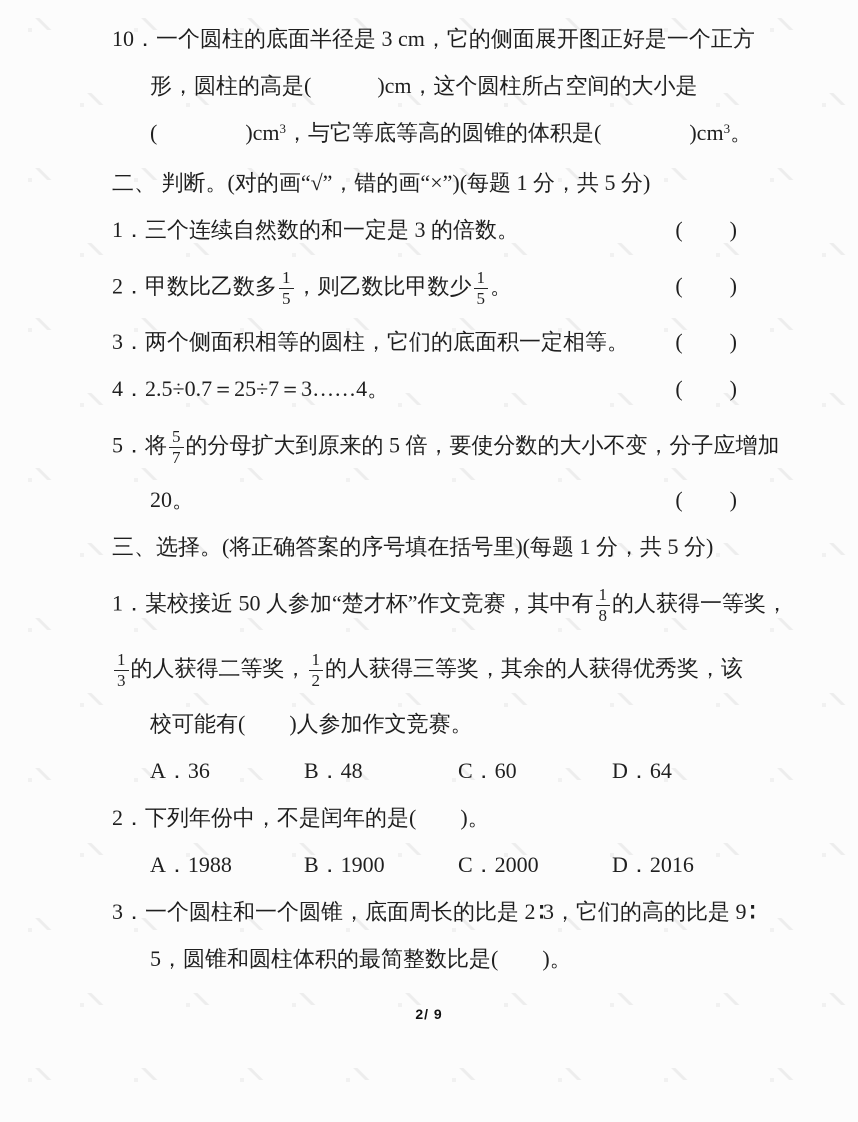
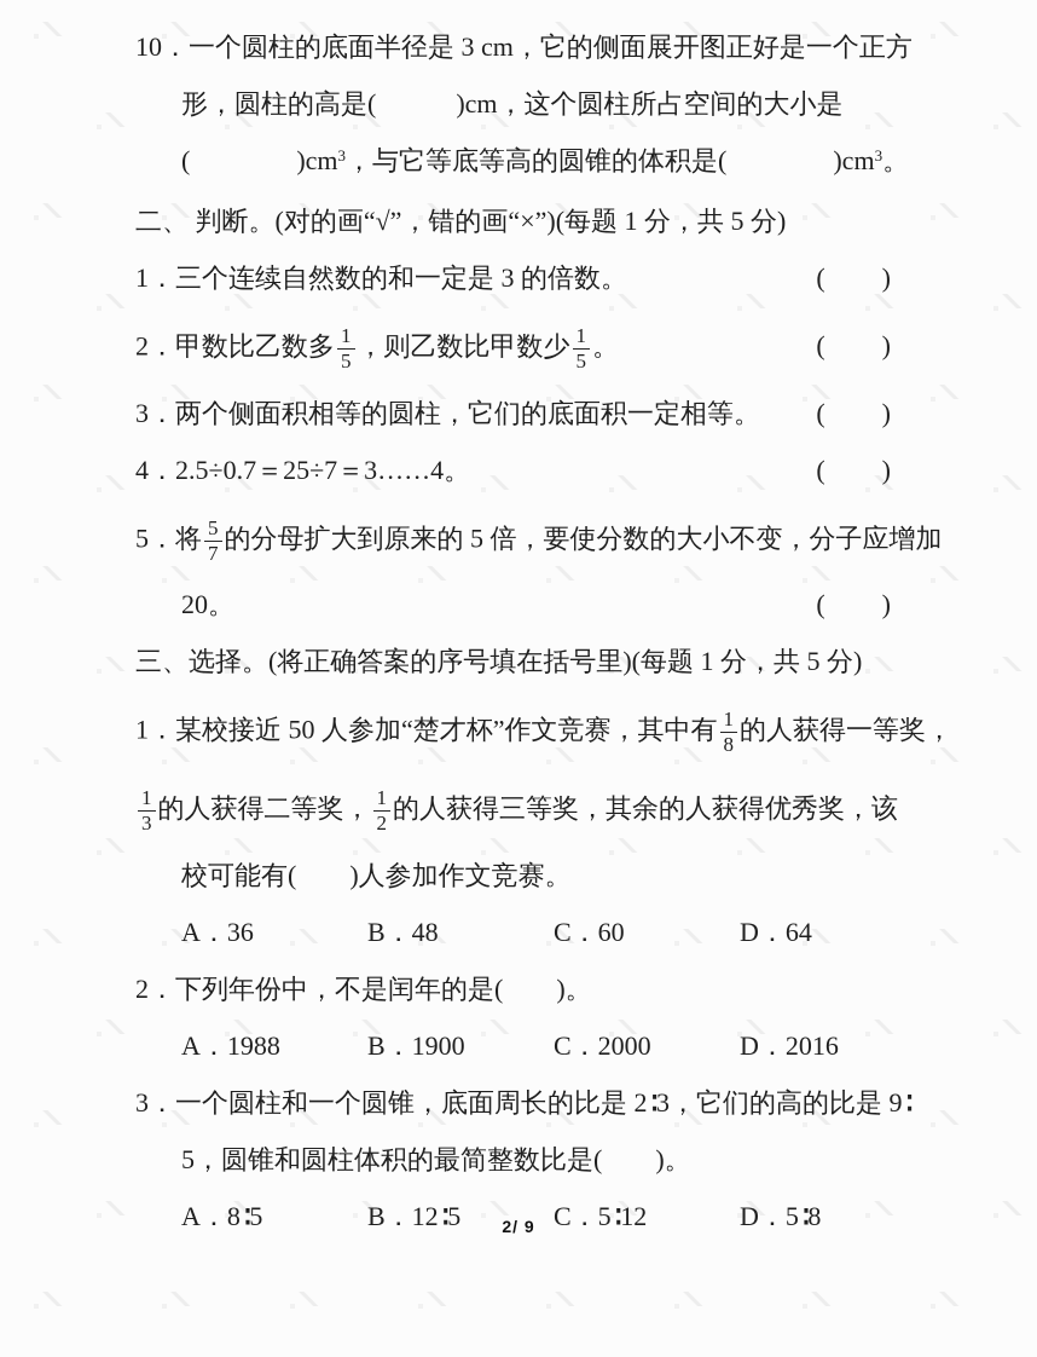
  10．一个圆柱的底面半径是 3 cm，它的侧面展开图正好是一个正方
  形，圆柱的高是( )cm，这个圆柱所占空间的大小是
  ( )cm3，与它等底等高的圆锥的体积是( )cm3。
  二、 判断。(对的画“√”，错的画“×”)(每题 1 分，共 5 分)
  1．三个连续自然数的和一定是 3 的倍数。
  ( )
  2．甲数比乙数多
  1
  5
  ，则乙数比甲数少
  1
  5
  。
  ( )
  3．两个侧面积相等的圆柱，它们的底面积一定相等。
  ( )
  4．2.5÷0.7＝25÷7＝3……4。
  ( )
  5．将
  5
  7
  的分母扩大到原来的 5 倍，要使分数的大小不变，分子应增加
  20。
  ( )
  三、选择。(将正确答案的序号填在括号里)(每题 1 分，共 5 分)
  1．某校接近 50 人参加“楚才杯”作文竞赛，其中有
  1
  8
  的人获得一等奖，
  1
  3
  的人获得二等奖，
  1
  2
  的人获得三等奖，其余的人获得优秀奖，该
  校可能有( )人参加作文竞赛。
  A．36 B．48 C．60 D．64
  2．下列年份中，不是闰年的是( )。
  A．1988 B．1900 C．2000 D．2016
  3．一个圆柱和一个圆锥，底面周长的比是 2∶3，它们的高的比是 9∶
  5，圆锥和圆柱体积的最简整数比是( )。
+ A．8∶5 B．12∶5 C．5∶12 D．5∶8
  2/ 9
